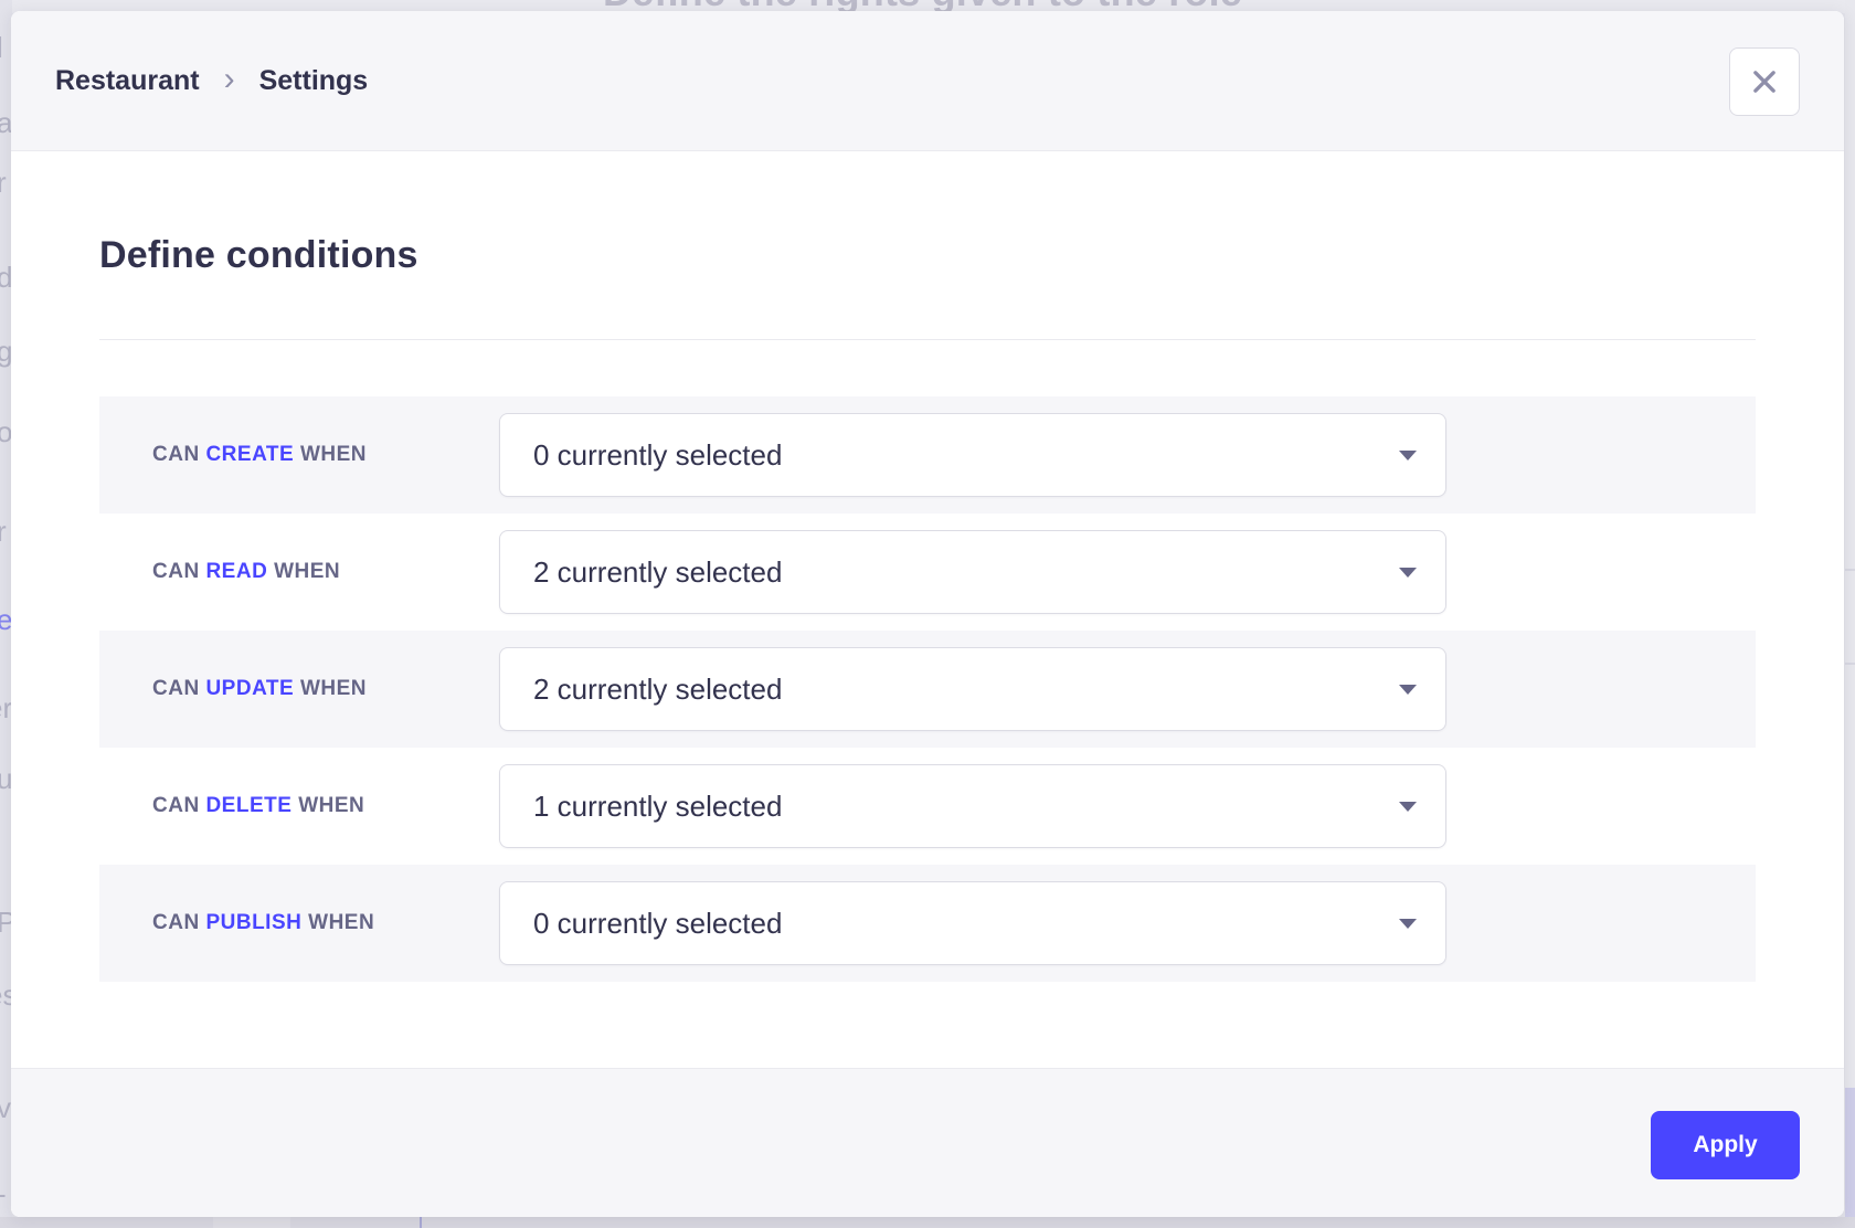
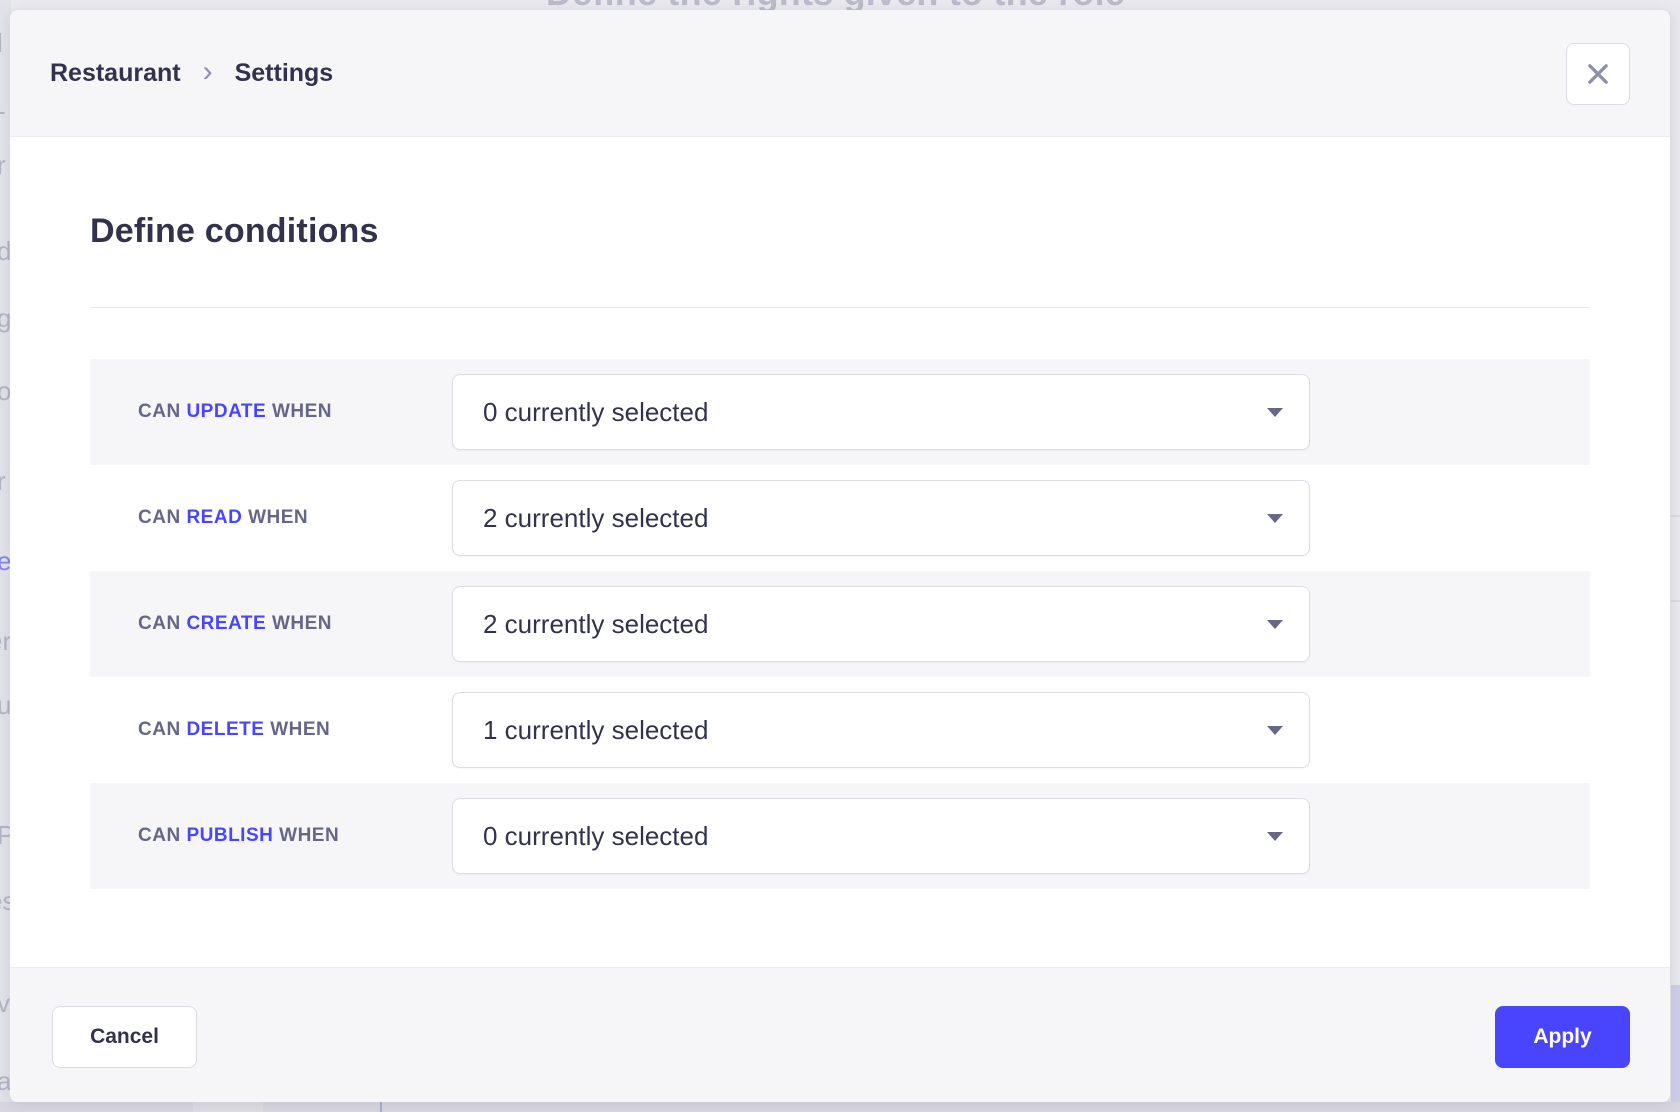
- a
+ -
  r
  d
  g
  o
  r
  e
  u
  P
  v
- -
+ a
  Restaurant
  ›
  Settings
  Define conditions
- CAN CREATE WHEN
+ CAN UPDATE WHEN
  0 currently selected
  CAN READ WHEN
  2 currently selected
- CAN UPDATE WHEN
+ CAN CREATE WHEN
  2 currently selected
  CAN DELETE WHEN
  1 currently selected
  CAN PUBLISH WHEN
  0 currently selected
+ Cancel
  Apply
